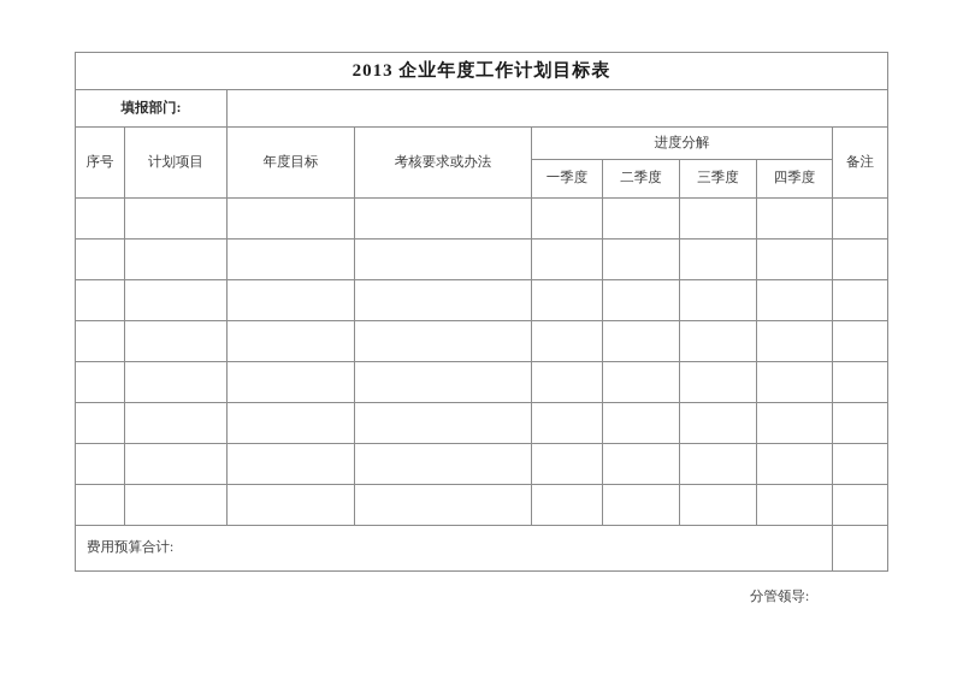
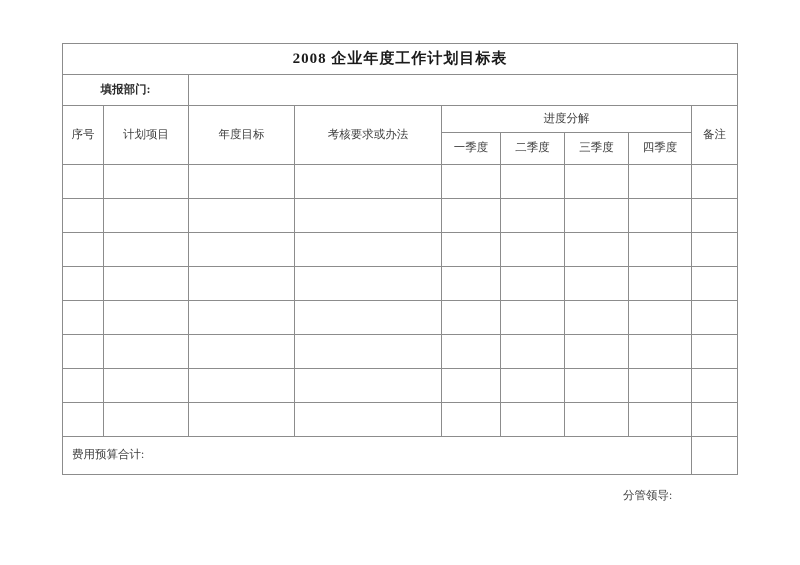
- 2013 企业年度工作计划目标表
+ 2008 企业年度工作计划目标表
  填报部门:
  序号	计划项目	年度目标	考核要求或办法	进度分解	备注
  一季度	二季度	三季度	四季度
  费用预算合计:
  分管领导:
